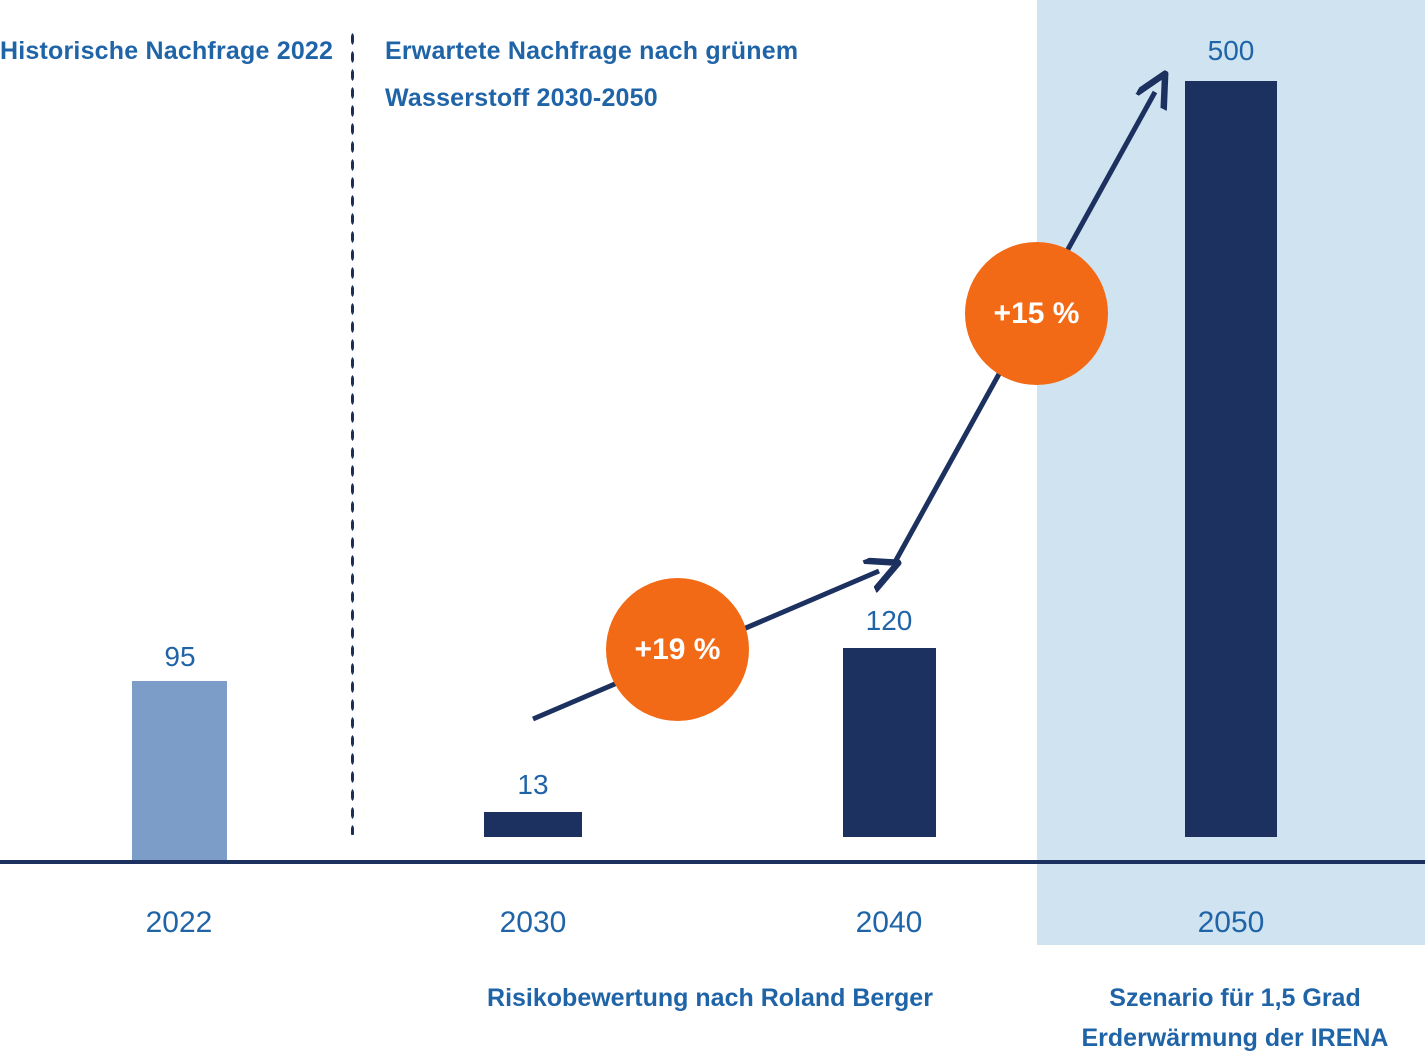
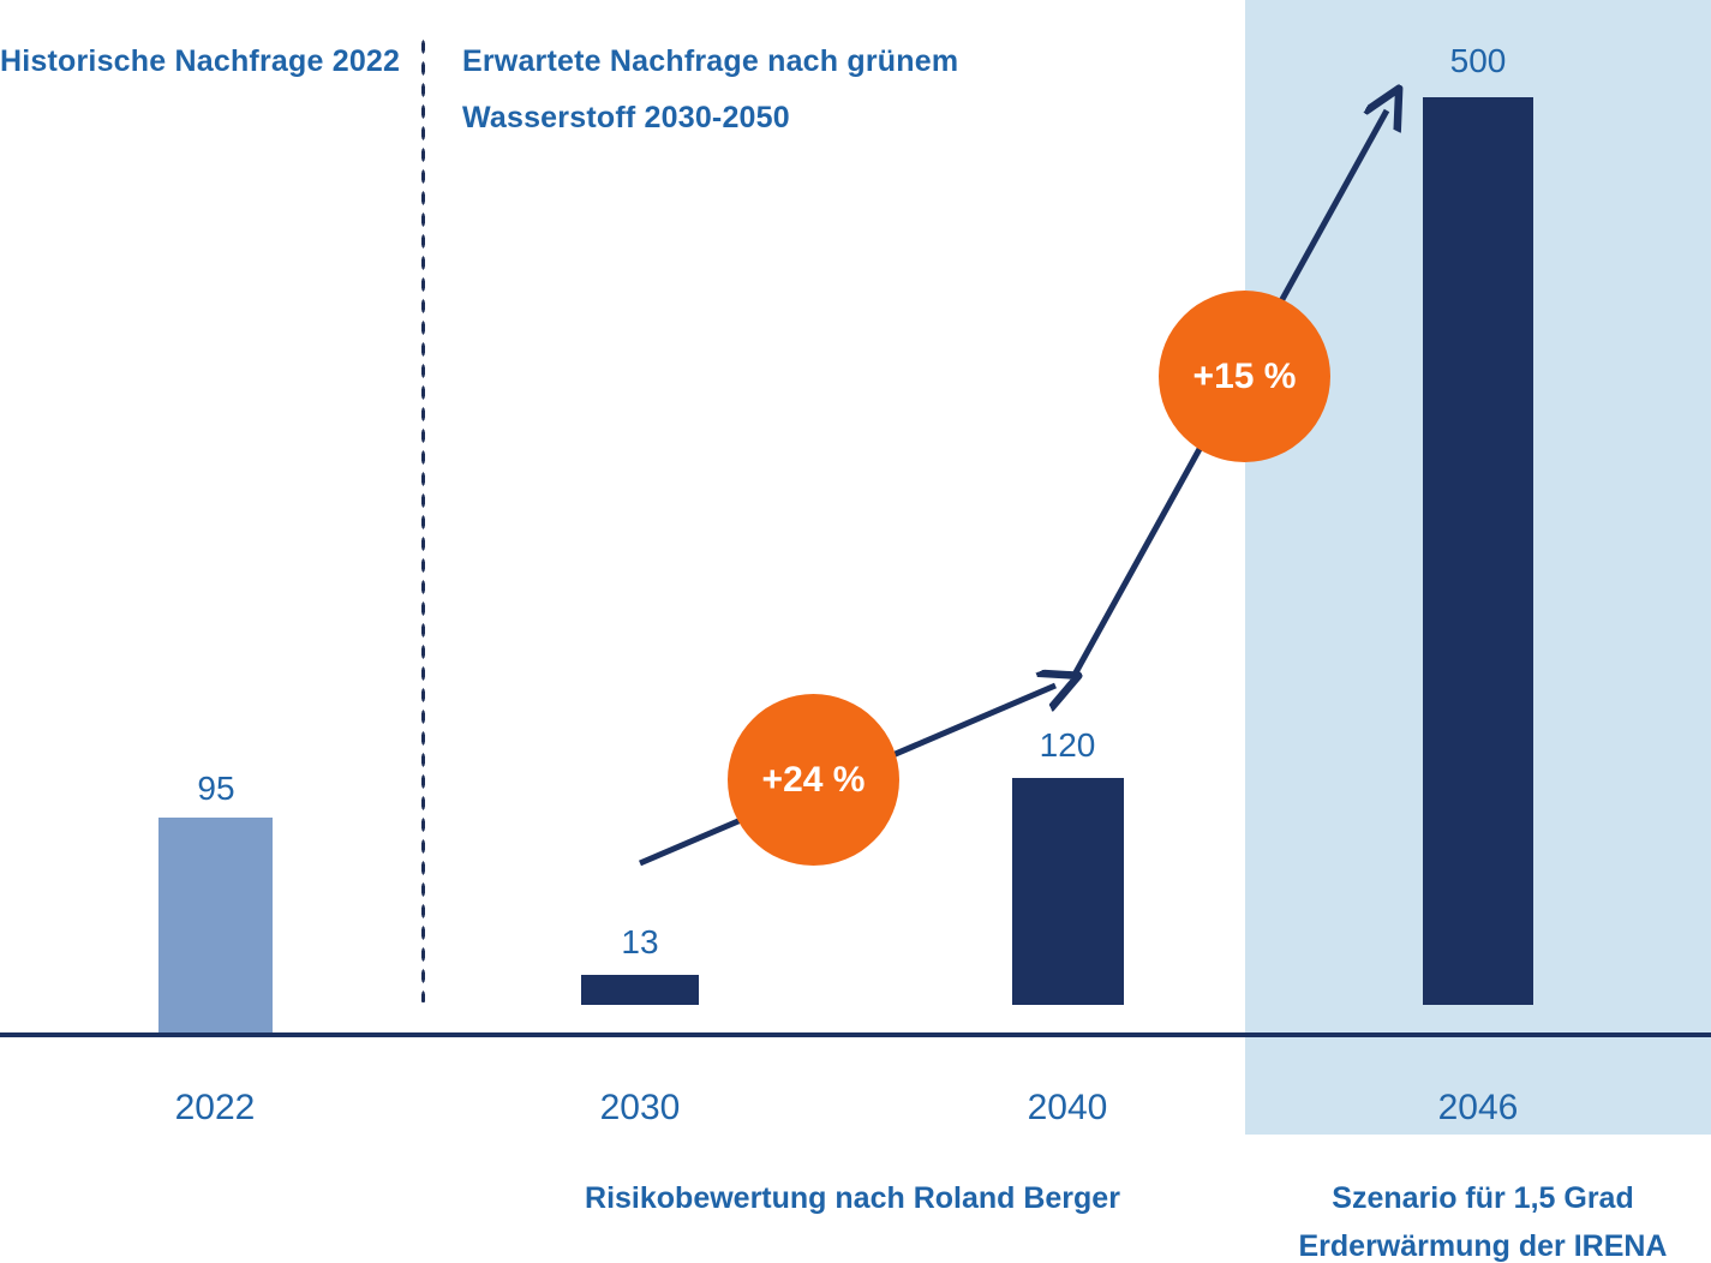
  Historische Nachfrage 2022
  Erwartete Nachfrage nach grünem Wasserstoff 2030-2050
  95
  13
  120
  500
  2022
  2030
  2040
- 2050
+ 2046
- +19 %
+ +24 %
  +15 %
  Risikobewertung nach Roland Berger
  Szenario für 1,5 Grad Erderwärmung der IRENA
